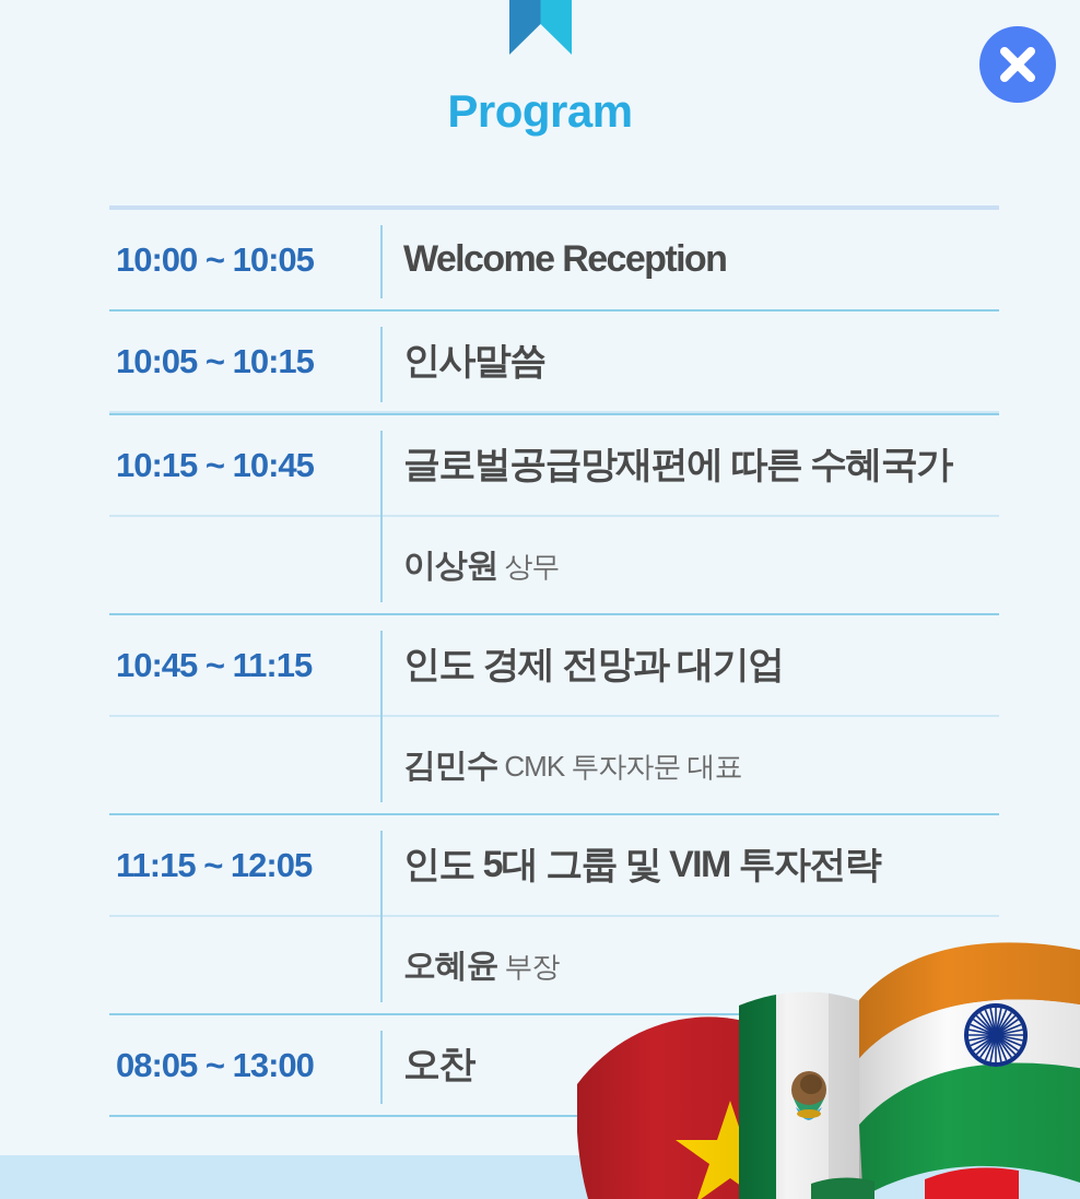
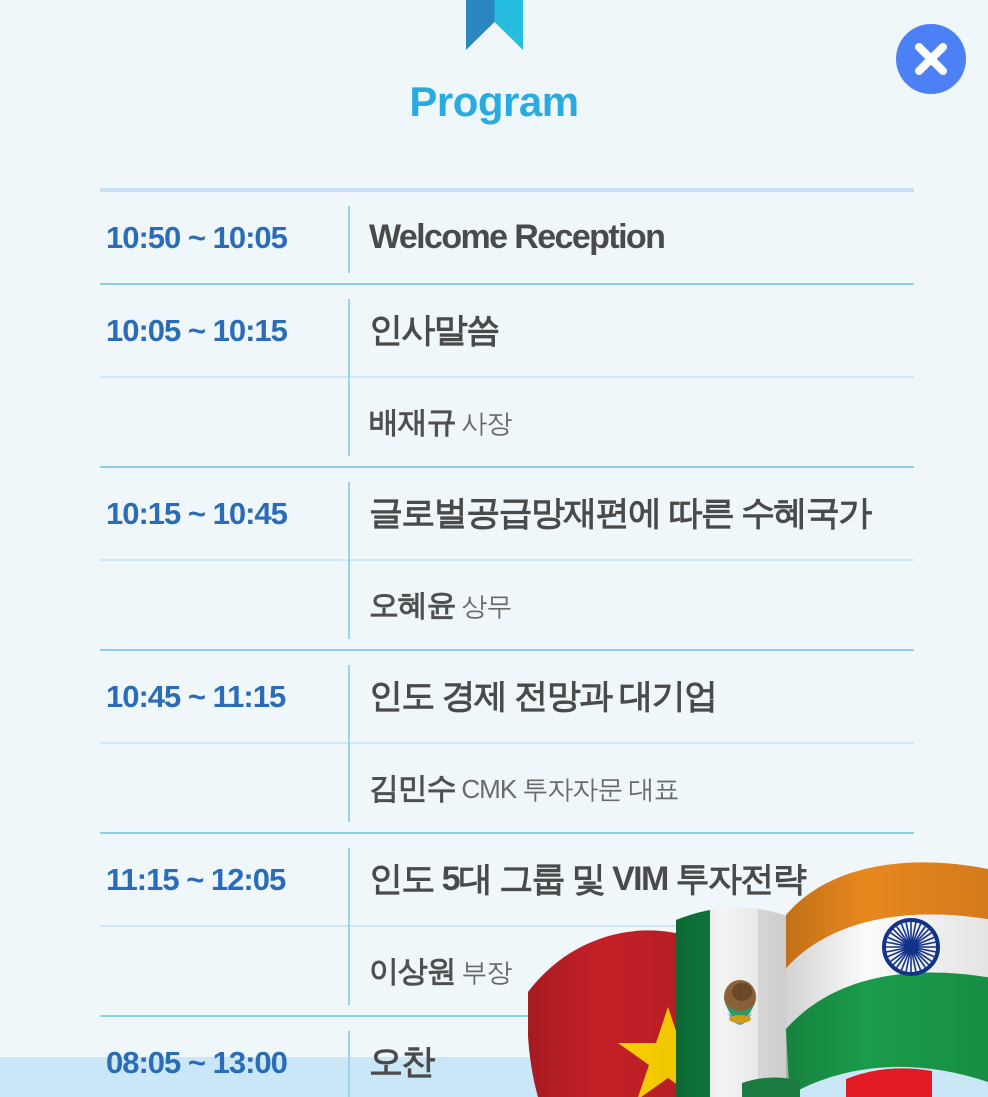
  Program
- 10:00 ~ 10:05
+ 10:50 ~ 10:05
  Welcome Reception
  10:05 ~ 10:15
  인사말씀
+ 배재규 사장
  10:15 ~ 10:45
  글로벌공급망재편에 따른 수혜국가
- 이상원 상무
+ 오혜윤 상무
  10:45 ~ 11:15
  인도 경제 전망과 대기업
  김민수 CMK 투자자문 대표
  11:15 ~ 12:05
  인도 5대 그룹 및 VIM 투자전략
- 오혜윤 부장
+ 이상원 부장
  08:05 ~ 13:00
  오찬
